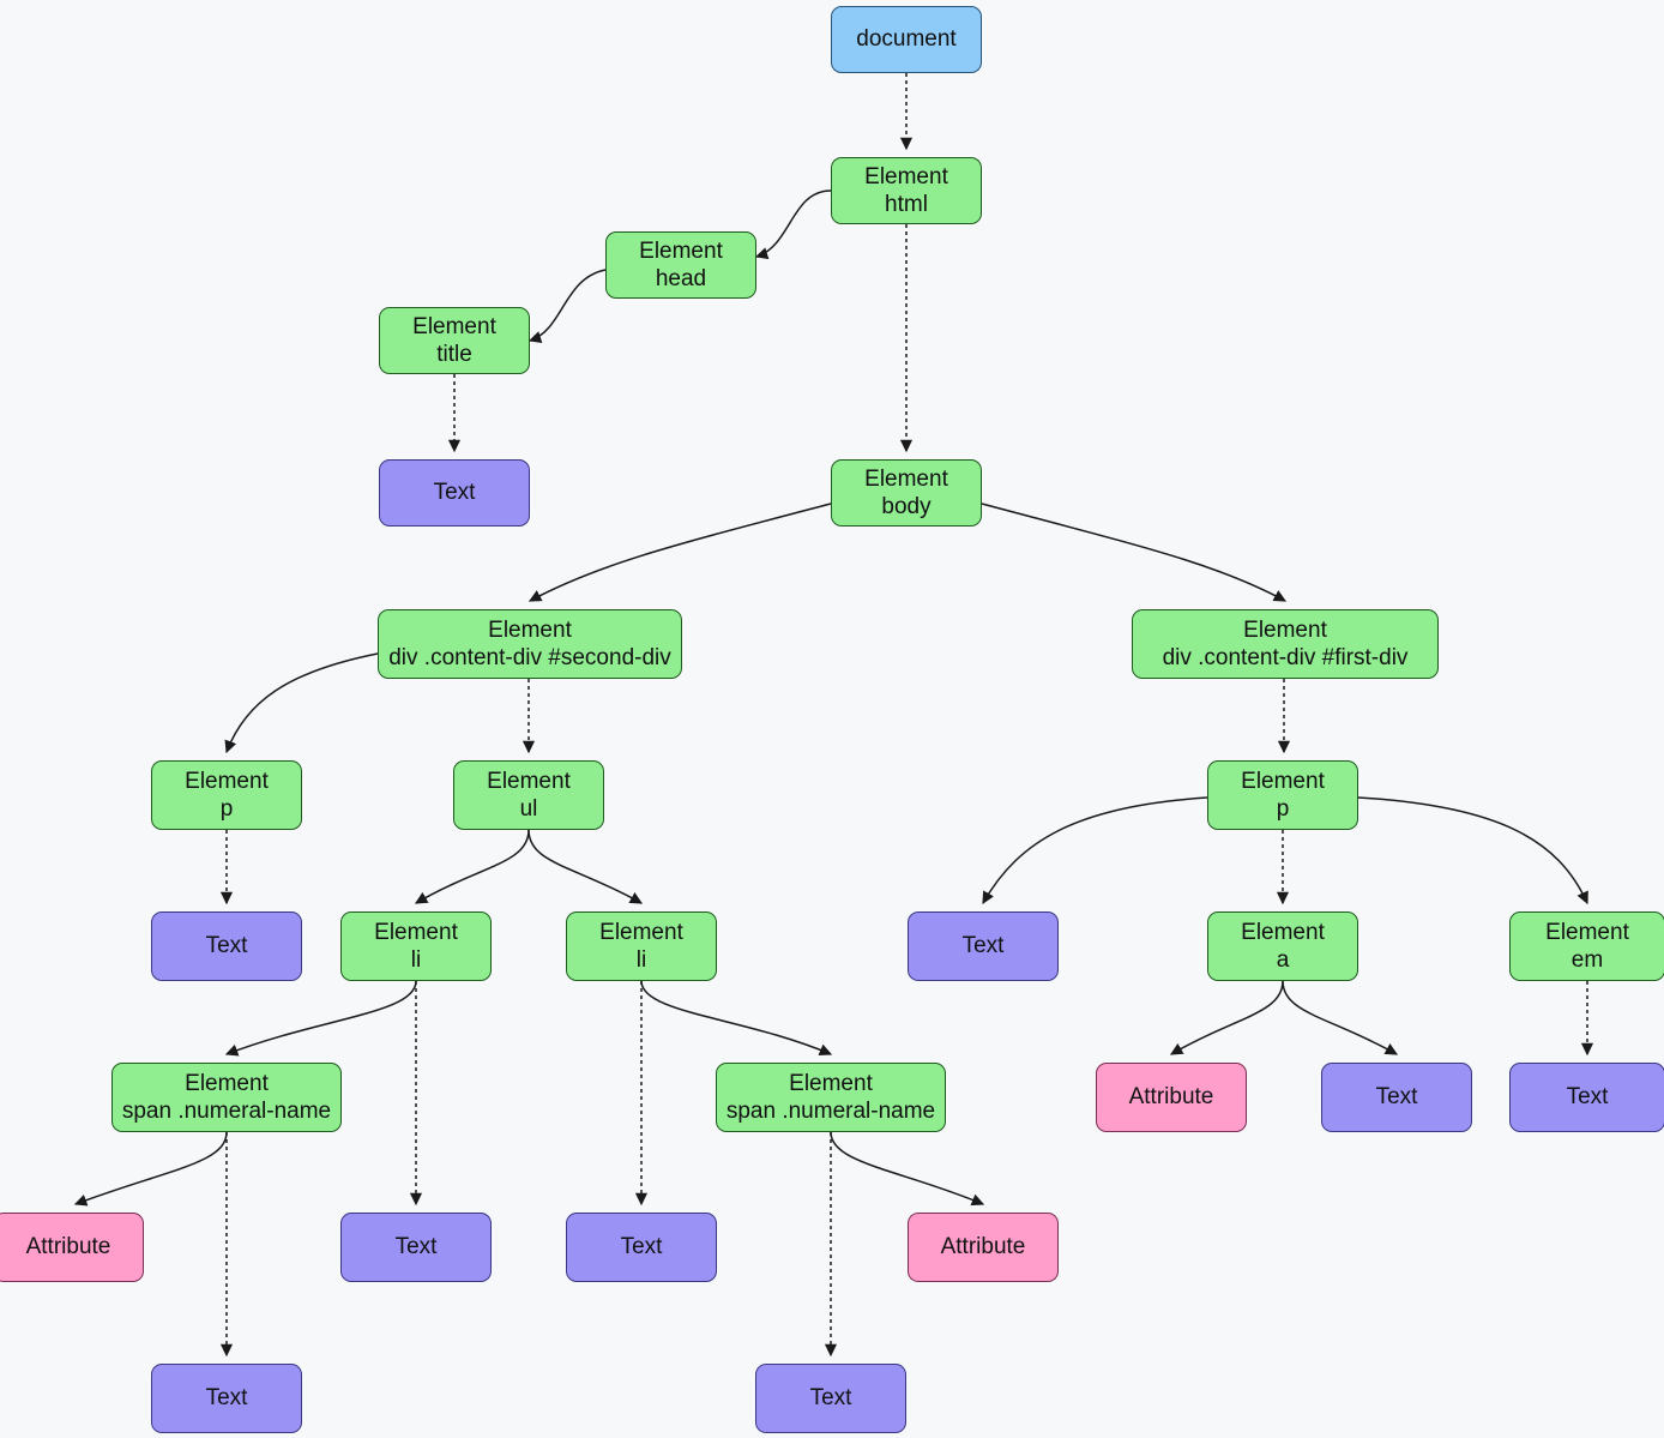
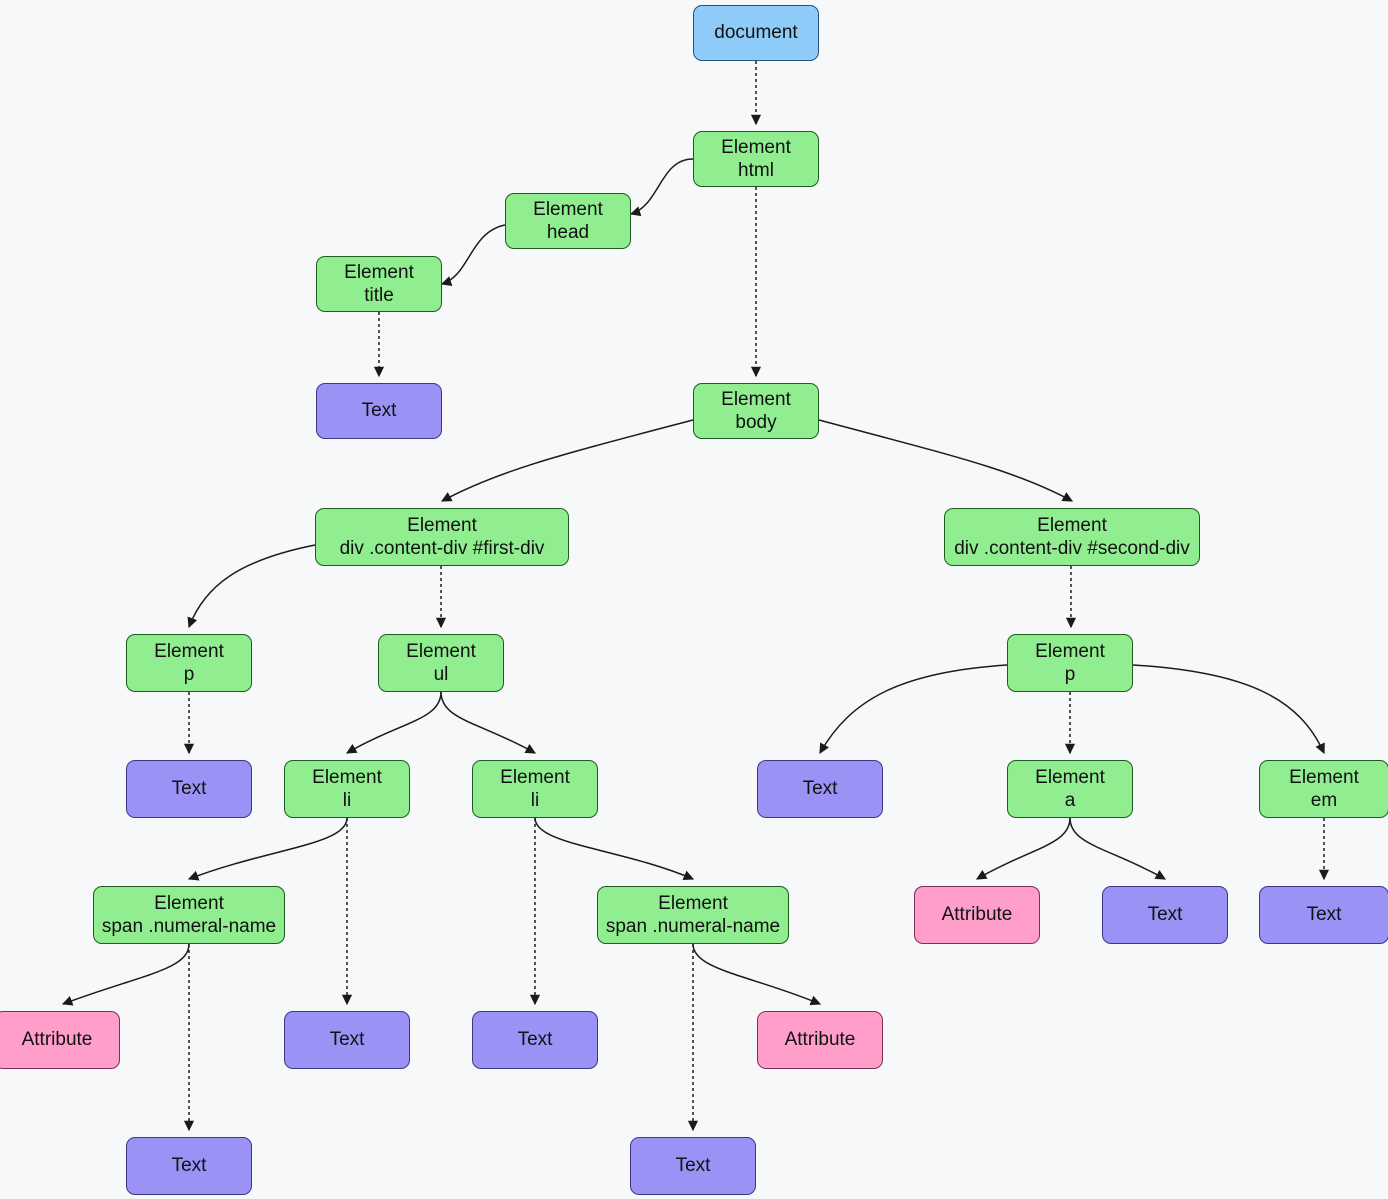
  document
  Element
  html
  Element
  head
  Element
  title
  Text
  Element
  body
  Element
- div .content-div #second-div
+ div .content-div #first-div
  Element
- div .content-div #first-div
+ div .content-div #second-div
  Element
  p
  Element
  ul
  Element
  p
  Text
  Element
  li
  Element
  li
  Text
  Element
  a
  Element
  em
  Element
  span .numeral-name
  Element
  span .numeral-name
  Attribute
  Text
  Text
  Attribute
  Text
  Text
  Attribute
  Text
  Text
